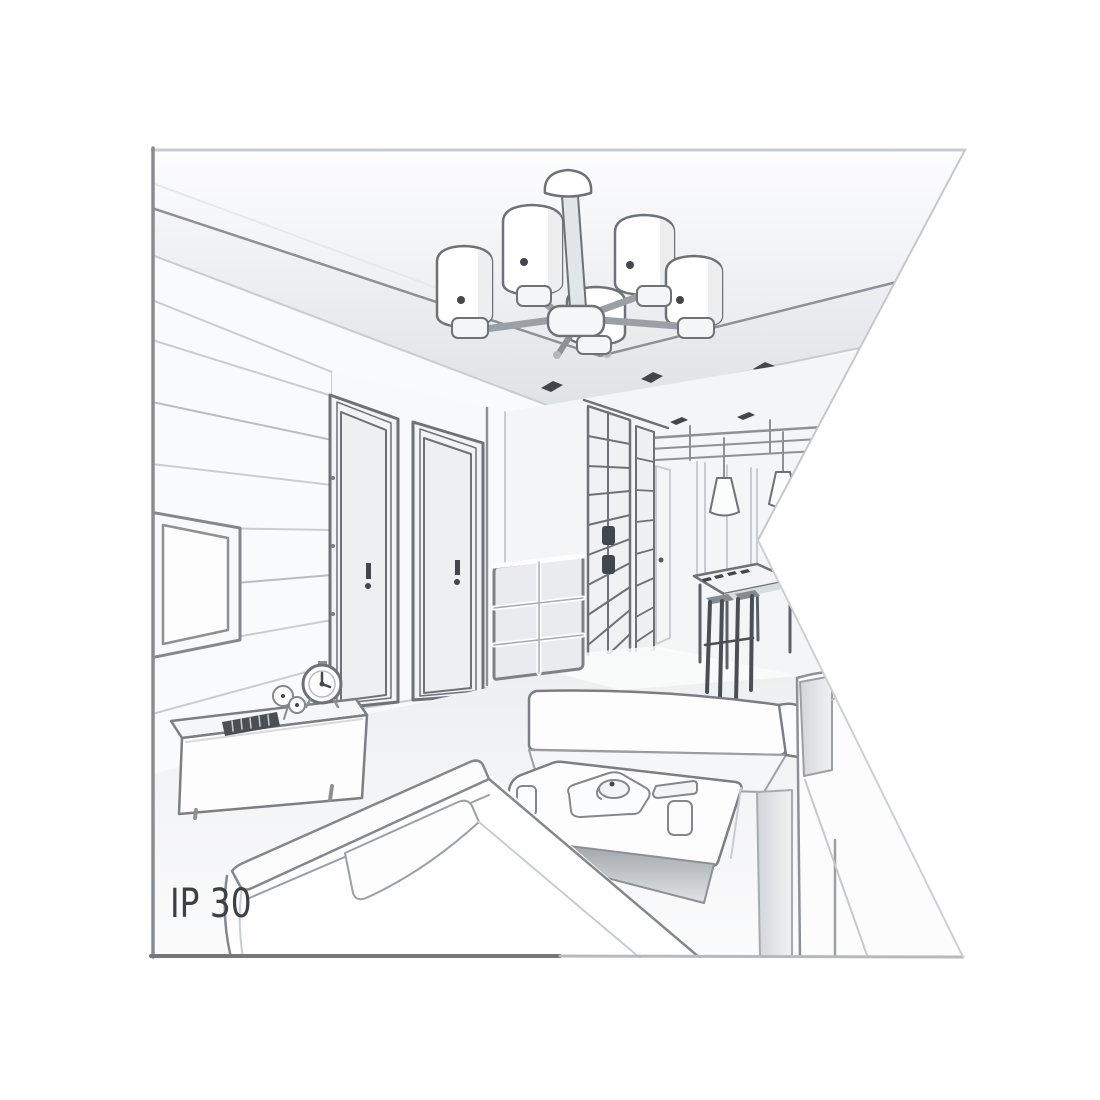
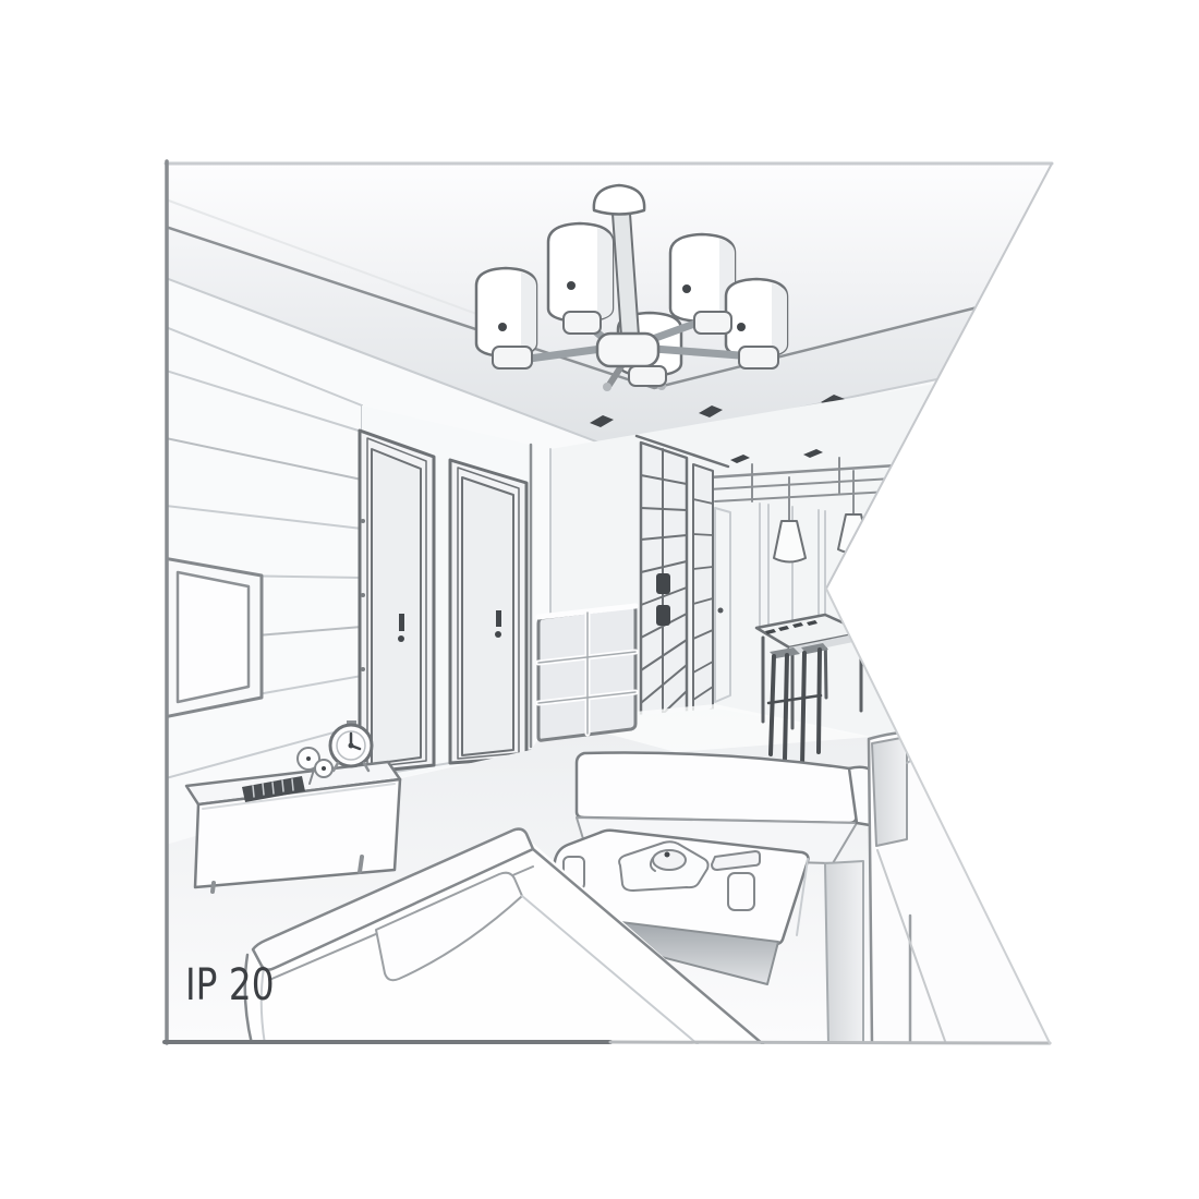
- IP 30
+ IP 20
